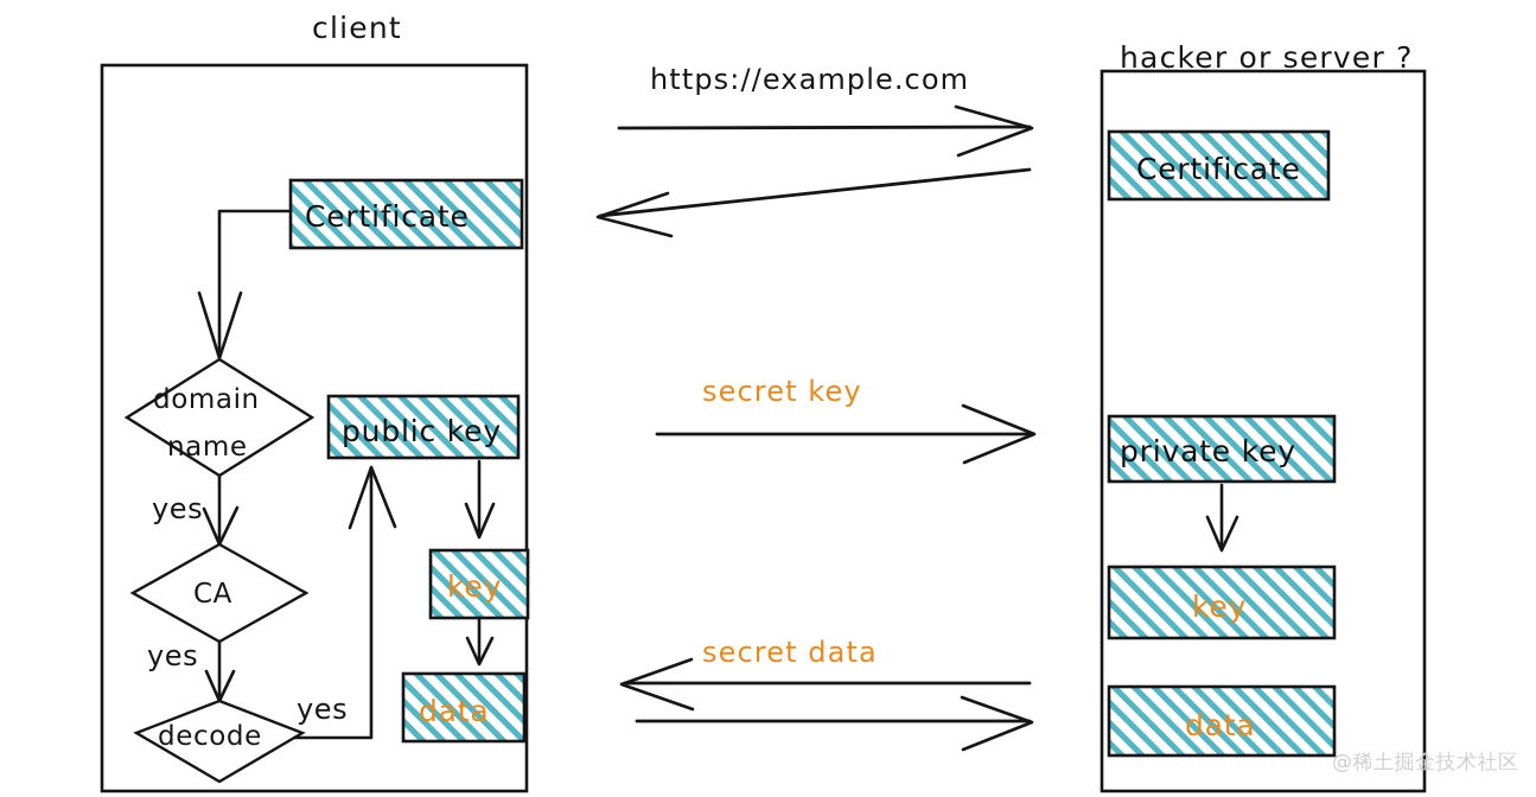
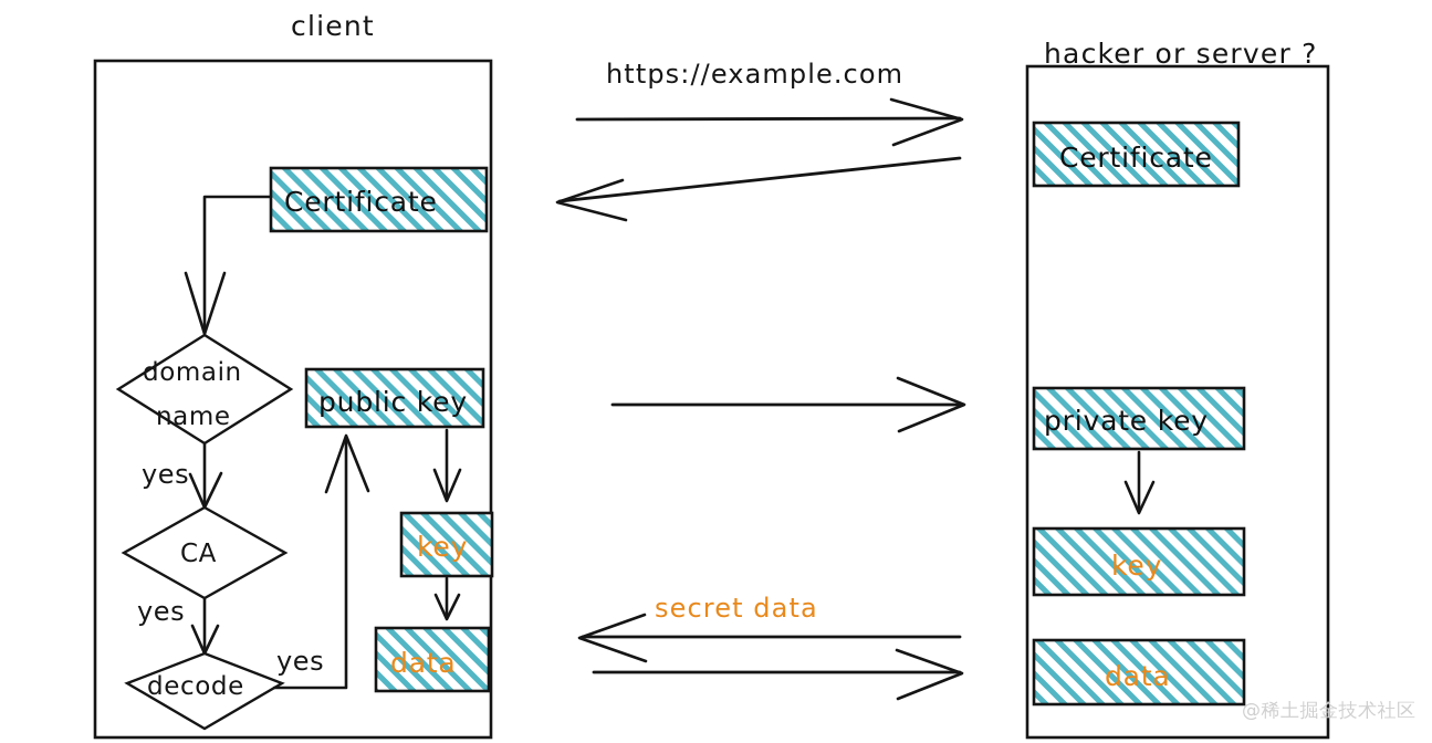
  client
  hacker or server ?
  Certificate
  domain
  name
  CA
  decode
  public key
  key
  data
  yes
  yes
  yes
  Certificate
  private key
  key
  data
  https://example.com
- secret key
  secret data
  @稀土掘金技术社区
